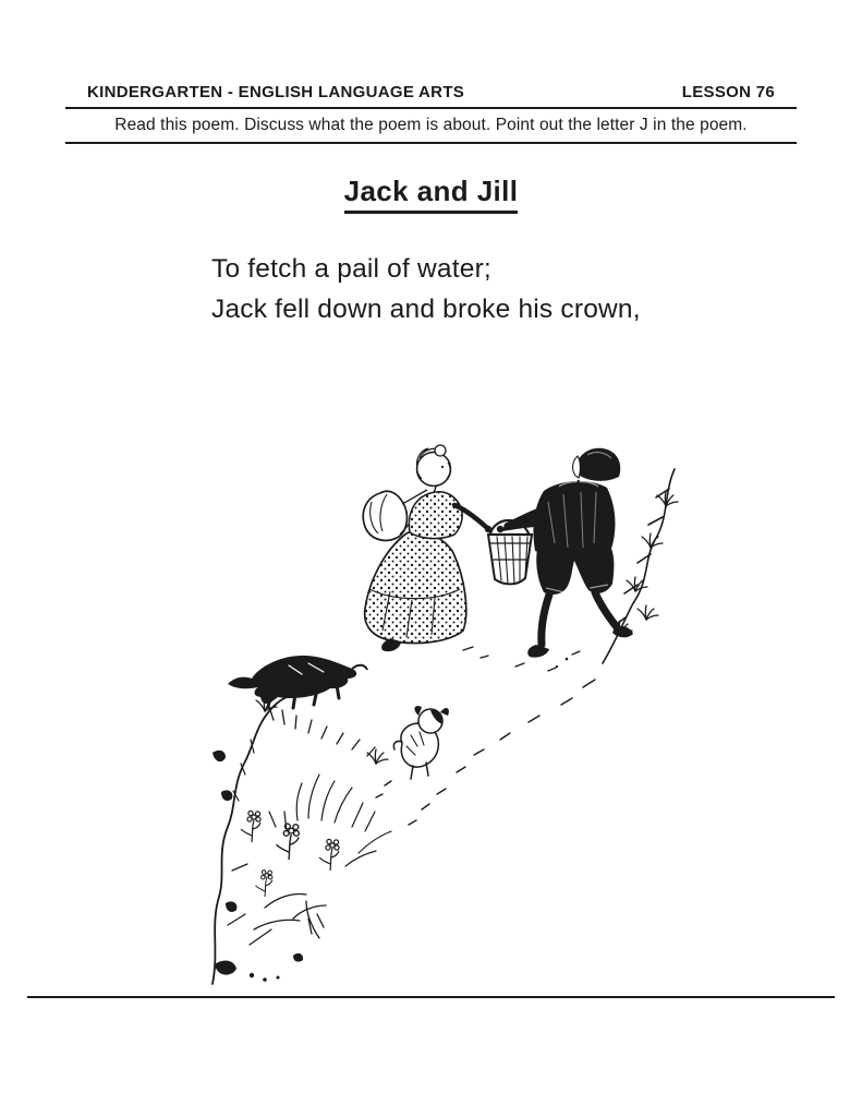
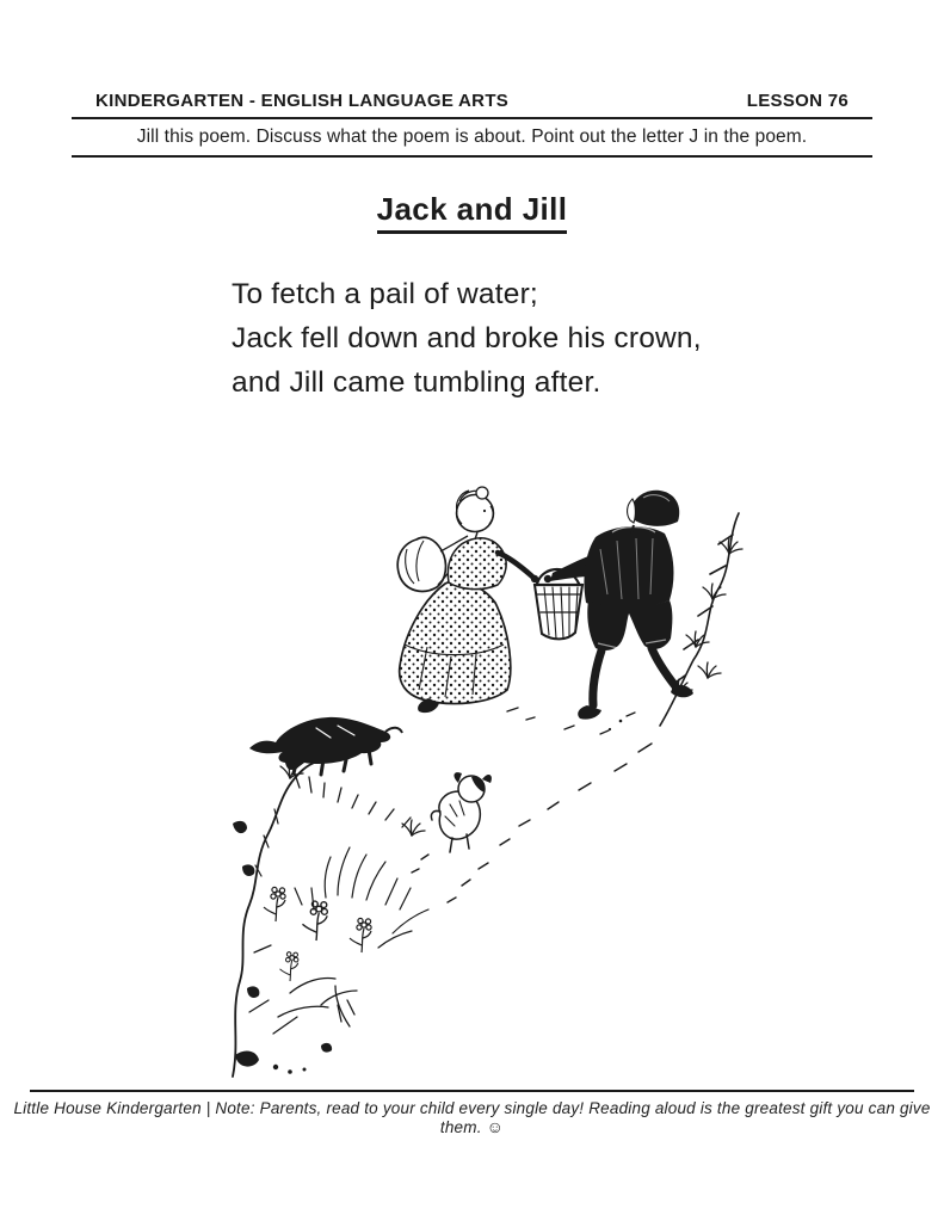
  KINDERGARTEN - ENGLISH LANGUAGE ARTS
  LESSON 76
- Read this poem. Discuss what the poem is about. Point out the letter J in the poem.
+ Jill this poem. Discuss what the poem is about. Point out the letter J in the poem.
  Jack and Jill
  To fetch a pail of water;
  Jack fell down and broke his crown,
+ and Jill came tumbling after.
+ Little House Kindergarten | Note: Parents, read to your child every single day! Reading aloud is the greatest gift you can give them. ☺
